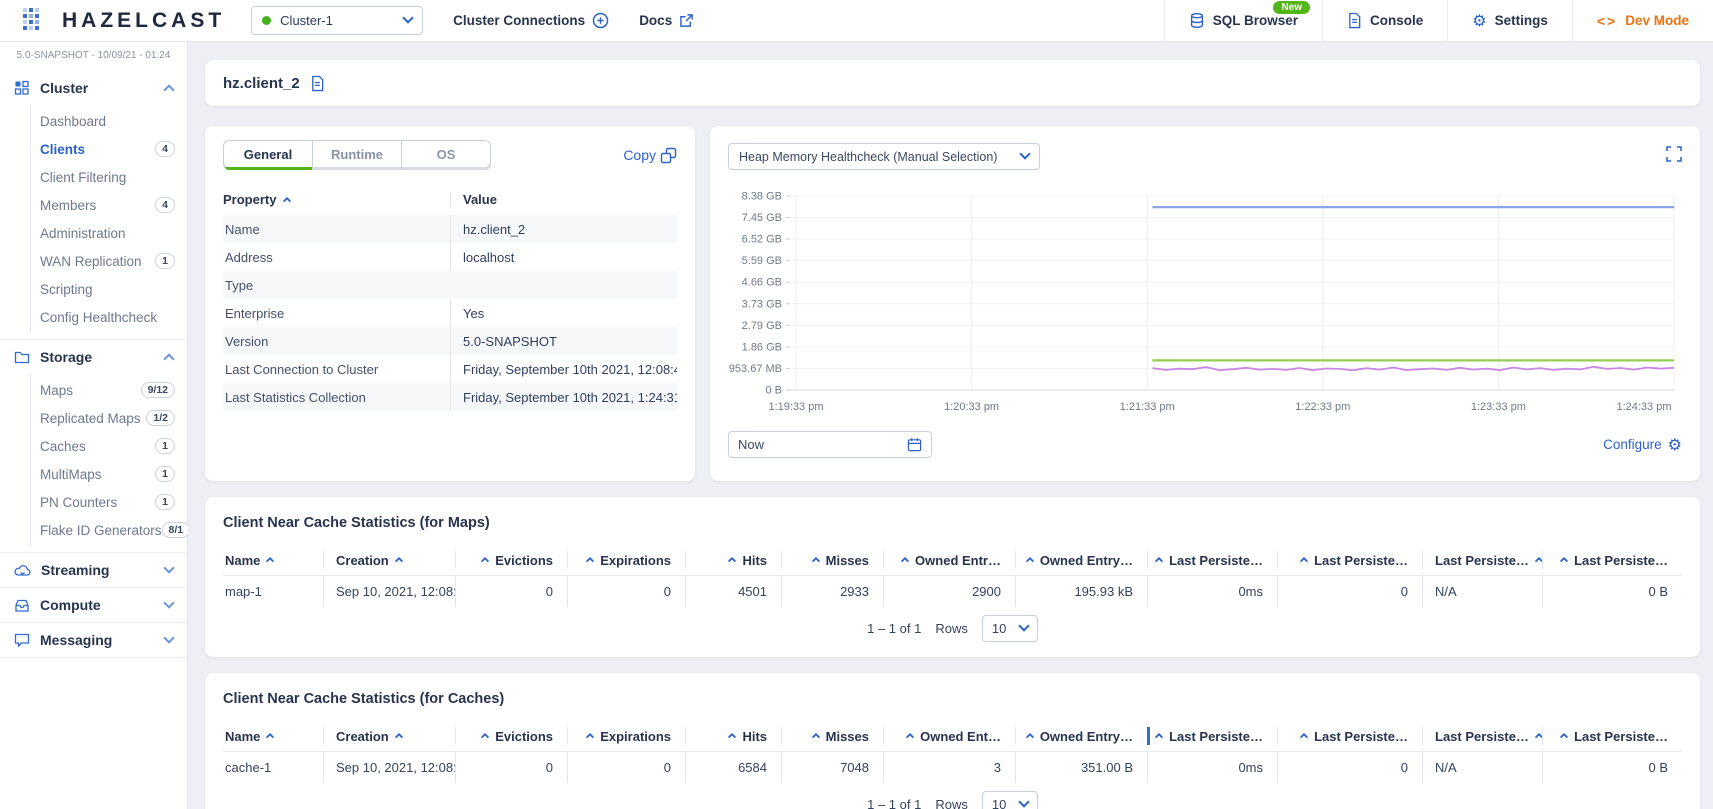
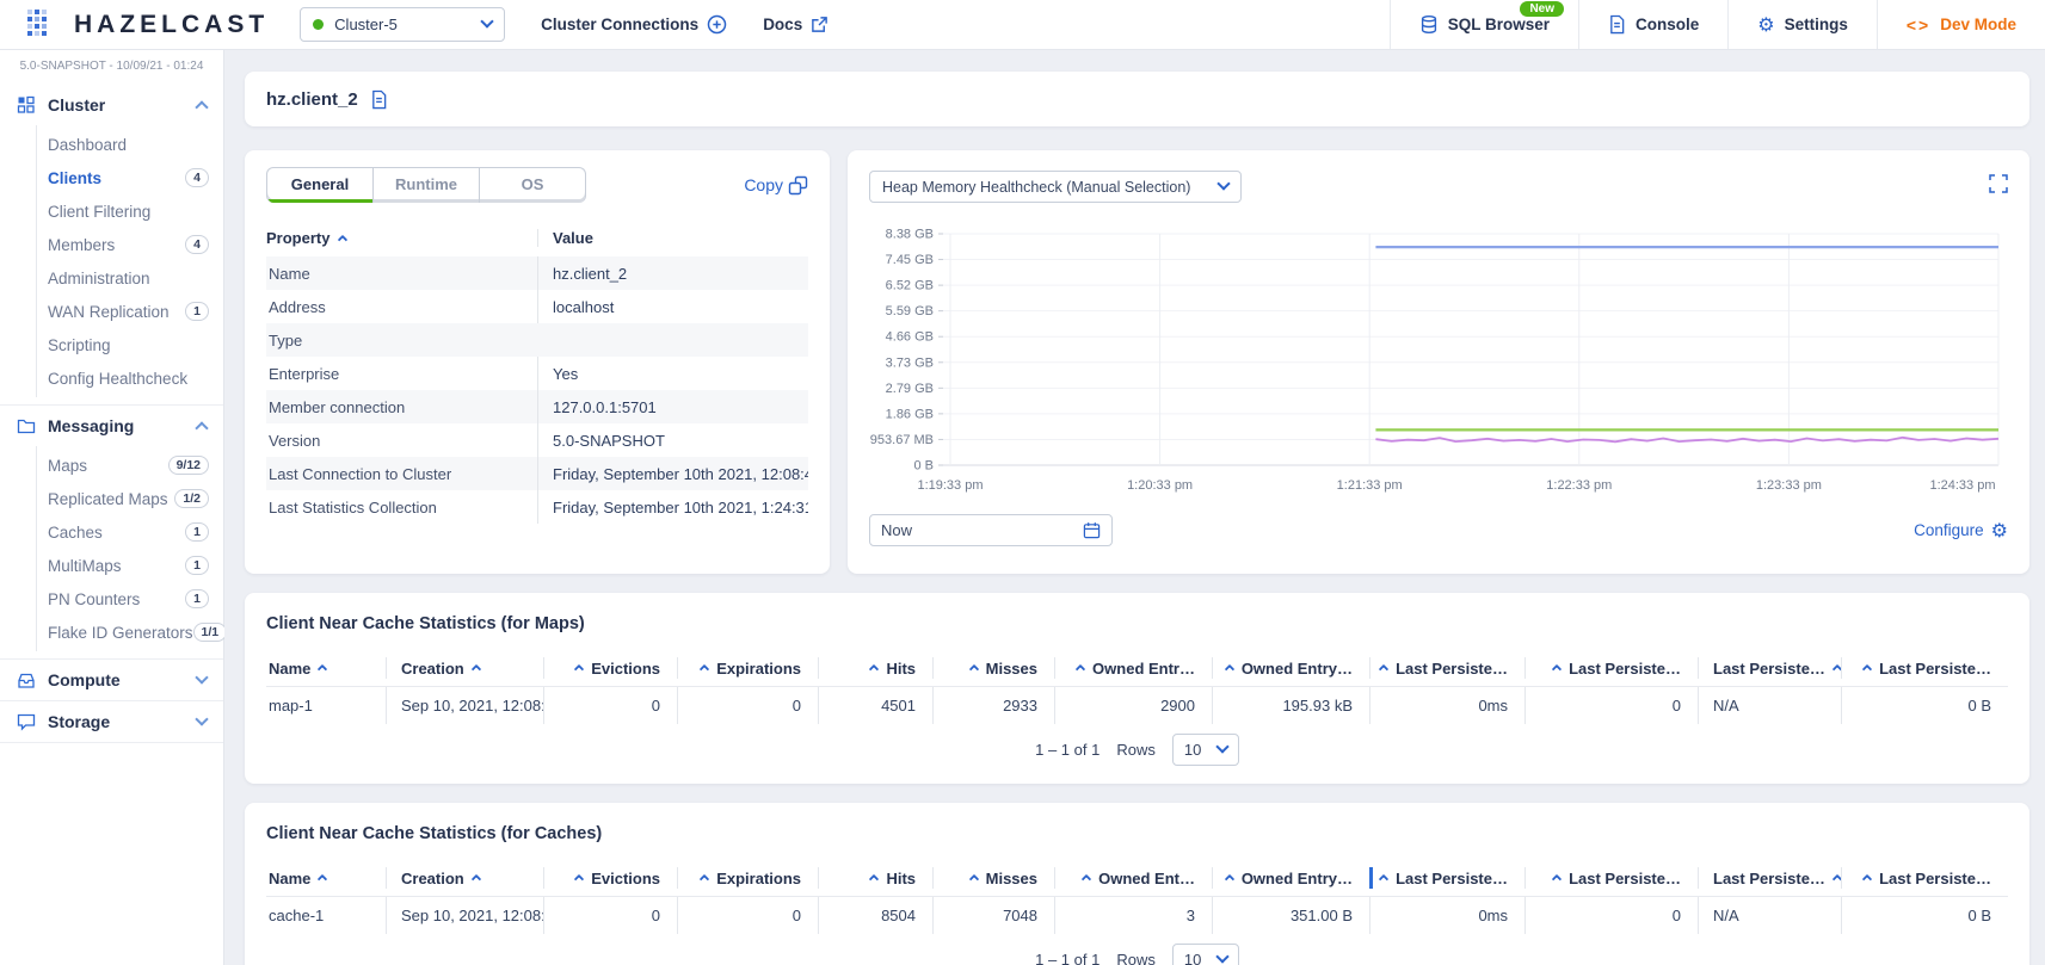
  HAZELCAST
- Cluster-1
+ Cluster-5
  Cluster Connections
  Docs
  New
  SQL Browser
  Console
  ⚙
  Settings
  <>
  Dev Mode
  5.0-SNAPSHOT - 10/09/21 - 01:24
  Cluster
  Dashboard
  Clients
  4
  Client Filtering
  Members
  4
  Administration
  WAN Replication
  1
  Scripting
  Config Healthcheck
- Storage
+ Messaging
  Maps
  9/12
  Replicated Maps
  1/2
  Caches
  1
  MultiMaps
  1
  PN Counters
  1
  Flake ID Generators
- 8/1
+ 1/1
- Streaming
  Compute
- Messaging
+ Storage
  hz.client_2
  General
  Runtime
  OS
  Copy
  Property
  Value
  Name
  hz.client_2
  Address
  localhost
  Type
  Enterprise
  Yes
+ Member connection
+ 127.0.0.1:5701
  Version
  5.0-SNAPSHOT
  Last Connection to Cluster
  Friday, September 10th 2021, 12:08:
  Last Statistics Collection
  Friday, September 10th 2021, 1:24:3
  Heap Memory Healthcheck (Manual Selection)
  8.38 GB
  7.45 GB
  6.52 GB
  5.59 GB
  4.66 GB
  3.73 GB
  2.79 GB
  1.86 GB
  953.67 MB
  0 B
  1:19:33 pm
  1:20:33 pm
  1:21:33 pm
  1:22:33 pm
  1:23:33 pm
  1:24:33 pm
  Now
  Configure
  ⚙
  Client Near Cache Statistics (for Maps)
  Name
  Creation
  Evictions
  Expirations
  Hits
  Misses
  Owned Entr…
  Owned Entry…
  Last Persiste…
  Last Persiste…
  Last Persiste…
  Last Persiste…
  map-1
  Sep 10, 2021, 12:08:
  0
  0
  4501
  2933
  2900
  195.93 kB
  0ms
  0
  N/A
  0 B
  1 – 1 of 1
  Rows
  10
  Client Near Cache Statistics (for Caches)
  Name
  Creation
  Evictions
  Expirations
  Hits
  Misses
  Owned Ent…
  Owned Entry…
  Last Persiste…
  Last Persiste…
  Last Persiste…
  Last Persiste…
  cache-1
  Sep 10, 2021, 12:08:
  0
  0
- 6584
+ 8504
  7048
  3
  351.00 B
  0ms
  0
  N/A
  0 B
  1 – 1 of 1
  Rows
  10
